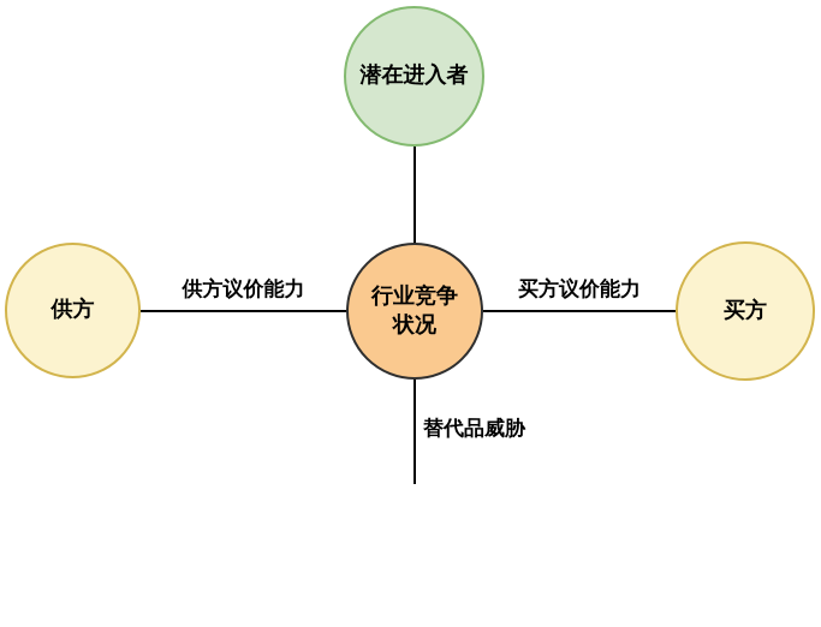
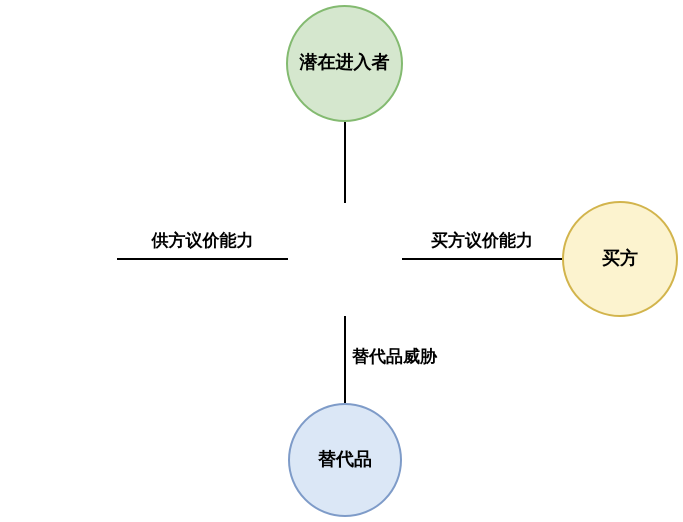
  供方议价能力
  买方议价能力
  替代品威胁
  潜在进入者
- 供方
- 行业竞争
- 状况
  买方
+ 替代品
